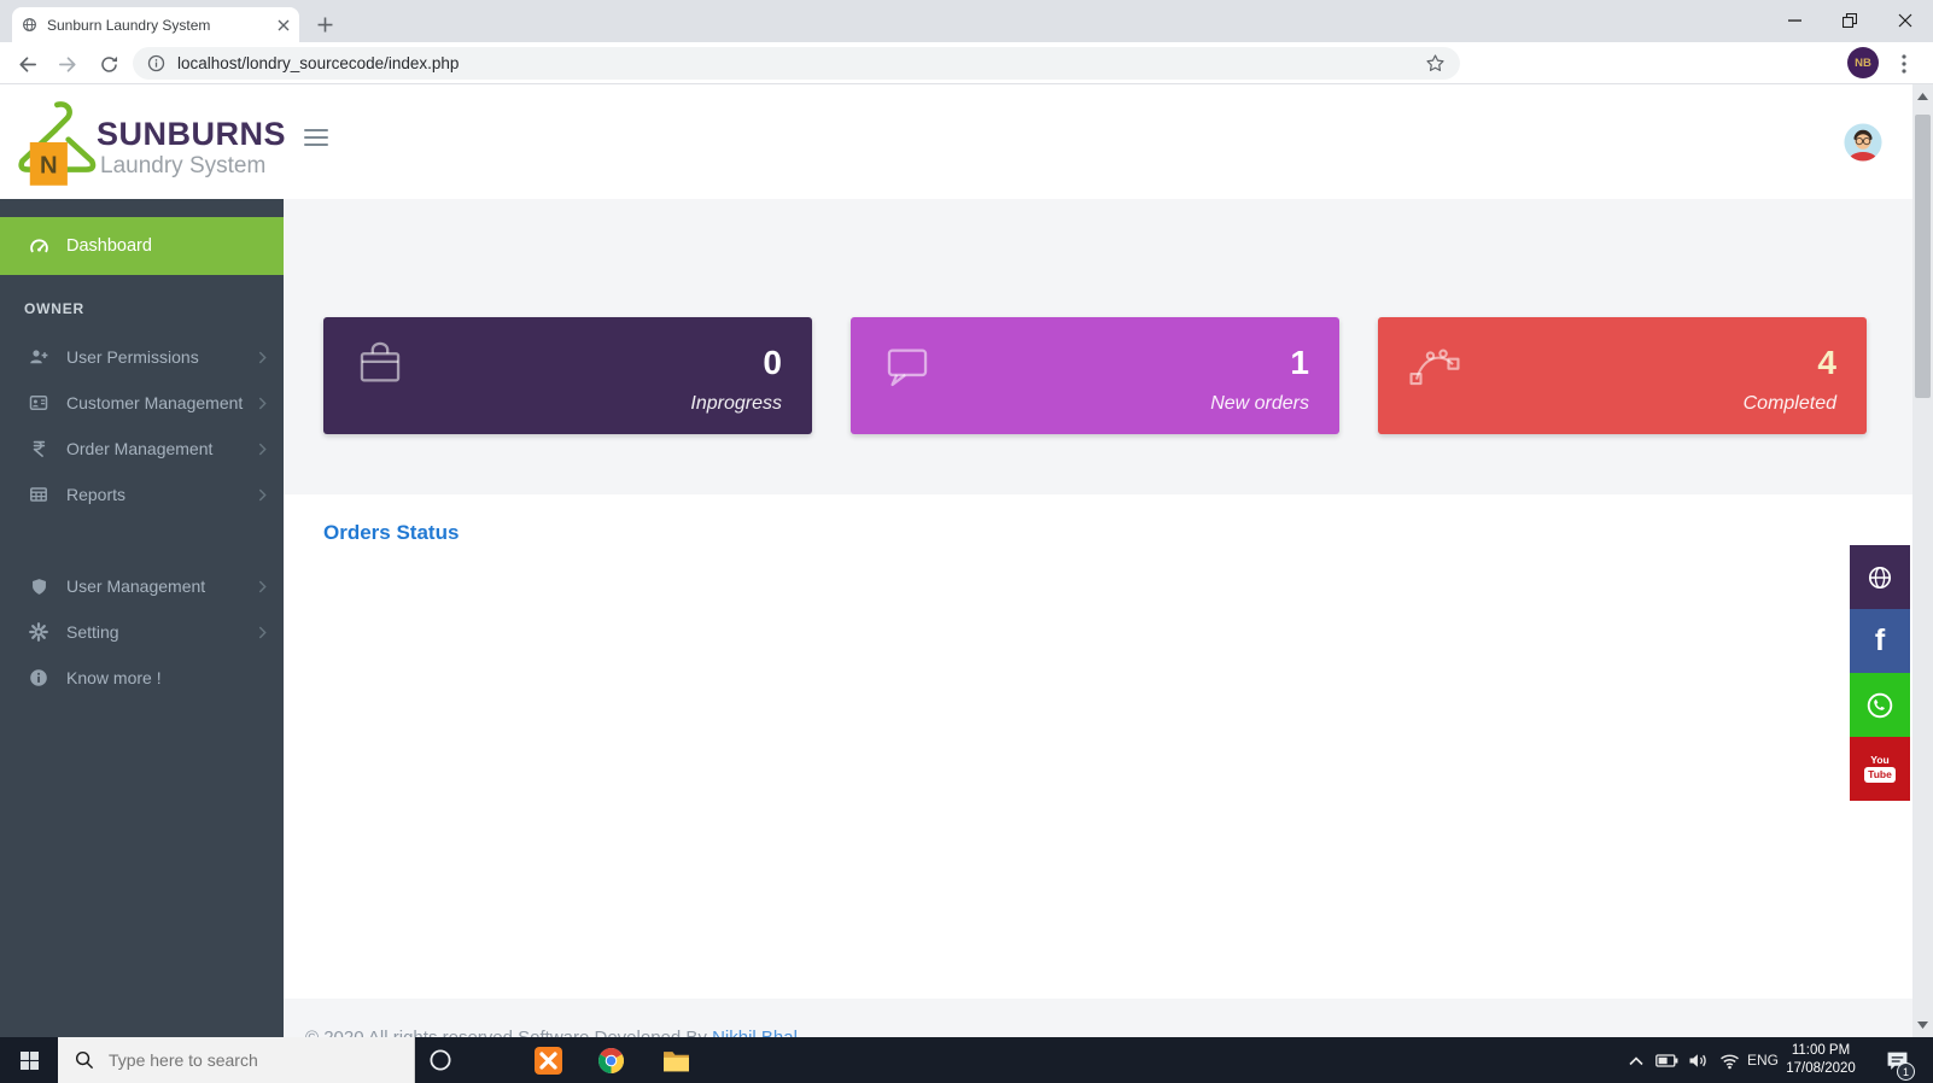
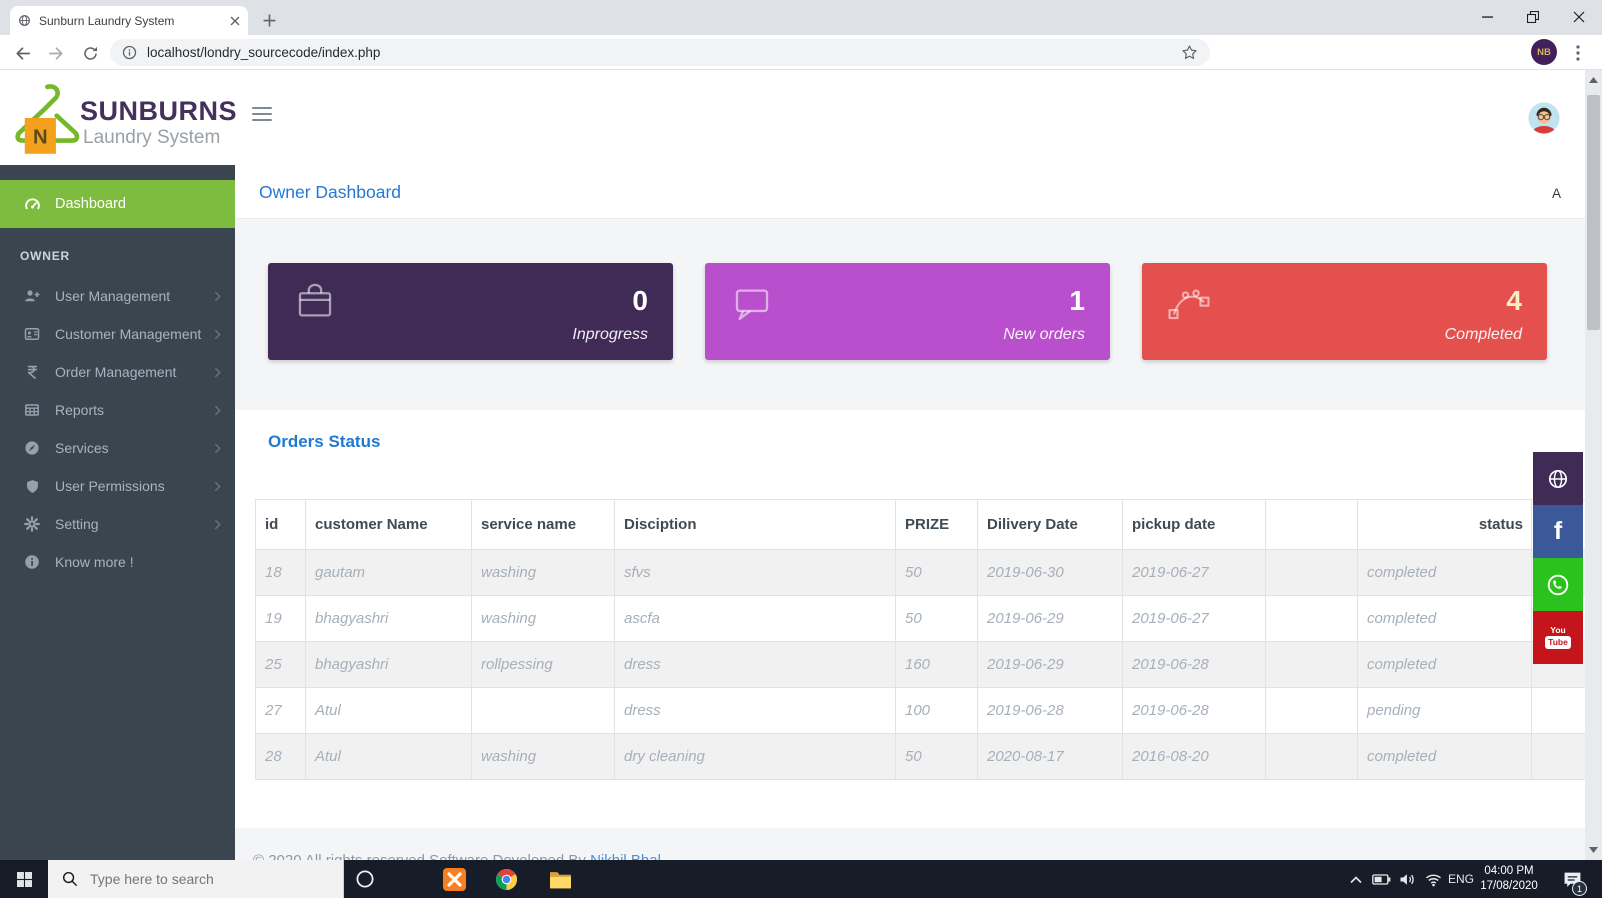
  Sunburn Laundry System
  localhost/londry_sourcecode/index.php
  NB
  N
  SUNBURNS
  Laundry System
  Dashboard
  OWNER
- User Permissions
+ User Management
  Customer Management
  Order Management
  Reports
+ Services
- User Management
+ User Permissions
  Setting
  Know more !
+ Owner Dashboard
+ A
  0
  Inprogress
  1
  New orders
  4
  Completed
  Orders Status
+ id	customer Name	service name	Disciption	PRIZE	Dilivery Date	pickup date		status
+ 18	gautam	washing	sfvs	50	2019-06-30	2019-06-27		completed
+ 19	bhagyashri	washing	ascfa	50	2019-06-29	2019-06-27		completed
+ 25	bhagyashri	rollpessing	dress	160	2019-06-29	2019-06-28		completed
+ 27	Atul		dress	100	2019-06-28	2019-06-28		pending
+ 28	Atul	washing	dry cleaning	50	2020-08-17	2016-08-20		completed
  f
  You
  Tube
  Type here to search
  ENG
- 11:00 PM
+ 04:00 PM
  17/08/2020
  1
